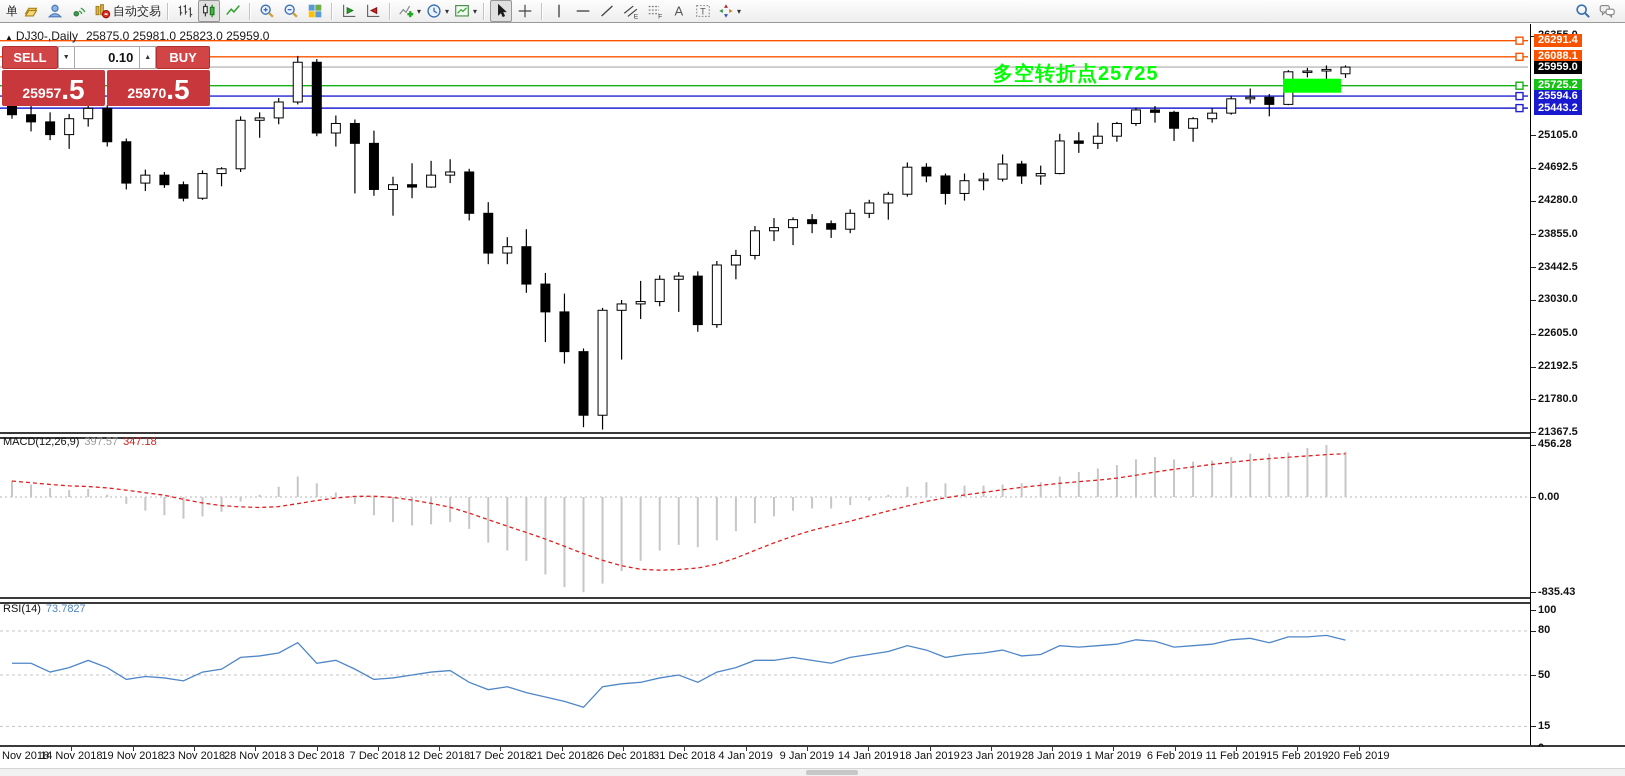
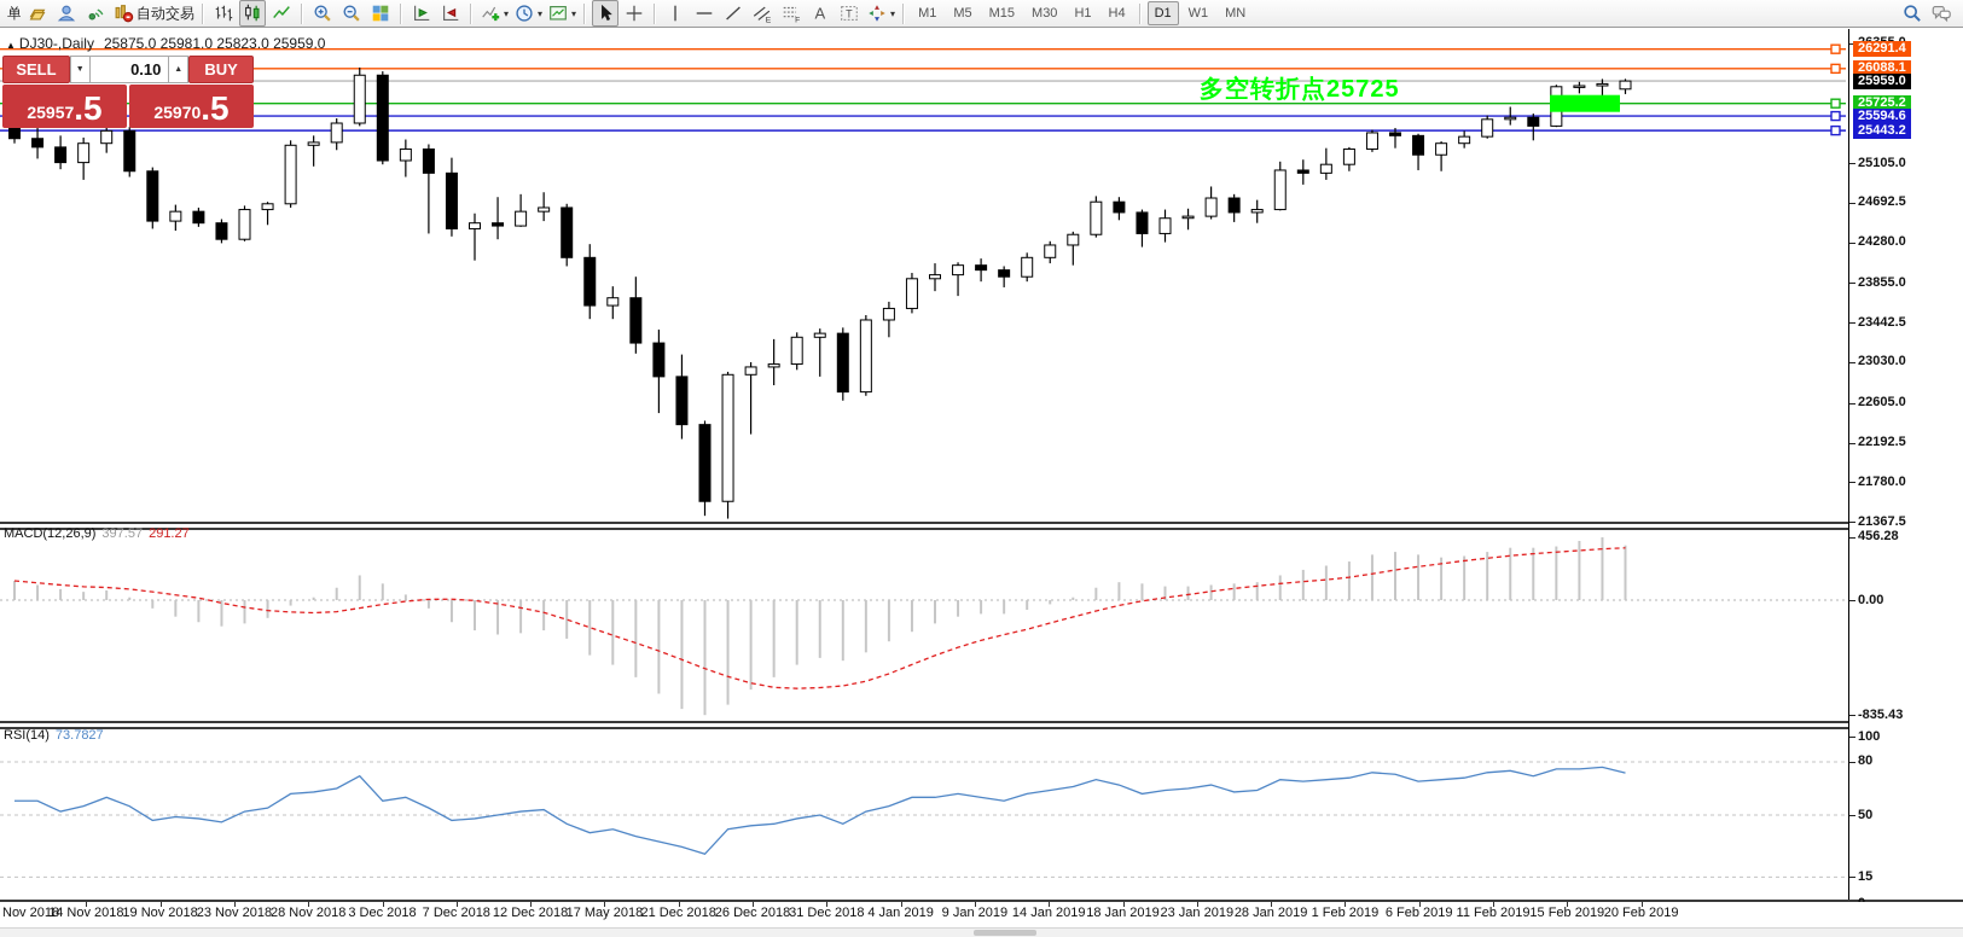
  单
  自动交易
  ▾
  ▾
  ▾
  A
  T
  ▾
+ M1
+ M5
+ M15
+ M30
+ H1
+ H4
+ D1
+ W1
+ MN
  ▲ DJ30-,Daily 25875.0 25981.0 25823.0 25959.0
  多空转折点25725
- MACD(12,26,9) 397.57 347.18
+ MACD(12,26,9) 397.57 291.27
  RSI(14) 73.7827
  SELL
  0.10
  BUY
  25957
  .5
  25970
  .5
  25105.0
  24692.5
  24280.0
  23855.0
  23442.5
  23030.0
  22605.0
  22192.5
  21780.0
  21367.5
  456.28
  0.00
  -835.43
  100
  80
  50
  15
  26291.4
  26088.1
  25959.0
  25725.2
  25594.6
  25443.2
  Nov 2018
  14 Nov 2018
  19 Nov 2018
  23 Nov 2018
  28 Nov 2018
  3 Dec 2018
  7 Dec 2018
  12 Dec 2018
- 17 Dec 2018
+ 17 May 2018
  21 Dec 2018
  26 Dec 2018
  31 Dec 2018
  4 Jan 2019
  9 Jan 2019
  14 Jan 2019
  18 Jan 2019
  23 Jan 2019
  28 Jan 2019
- 1 Mar 2019
+ 1 Feb 2019
  6 Feb 2019
  11 Feb 2019
  15 Feb 2019
  20 Feb 2019
